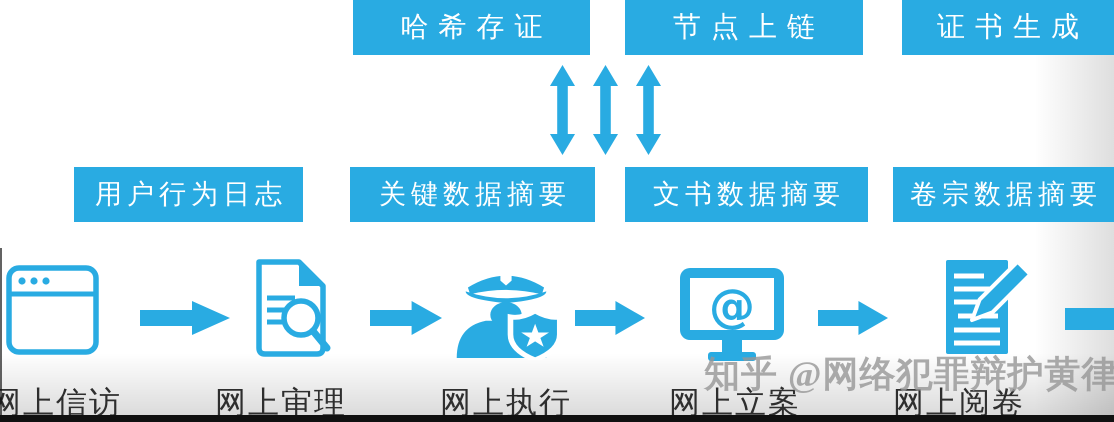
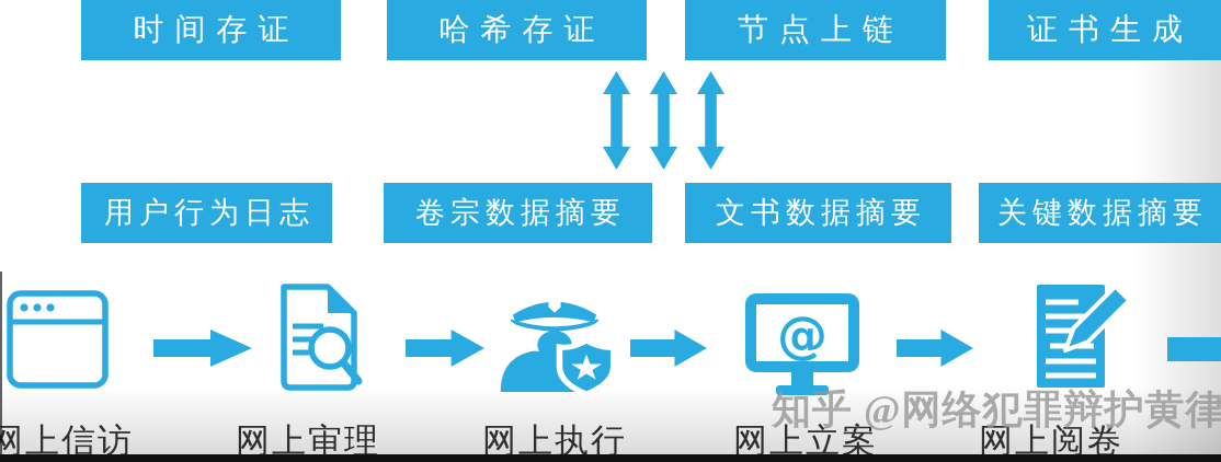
+ 时间存证
  哈希存证
  节点上链
  证书生成
  用户行为日志
- 关键数据摘要
+ 卷宗数据摘要
  文书数据摘要
- 卷宗数据摘要
+ 关键数据摘要
  @
  网上信访
  网上审理
  网上执行
  网上立案
  网上阅卷
  知乎 @网络犯罪辩护黄律
